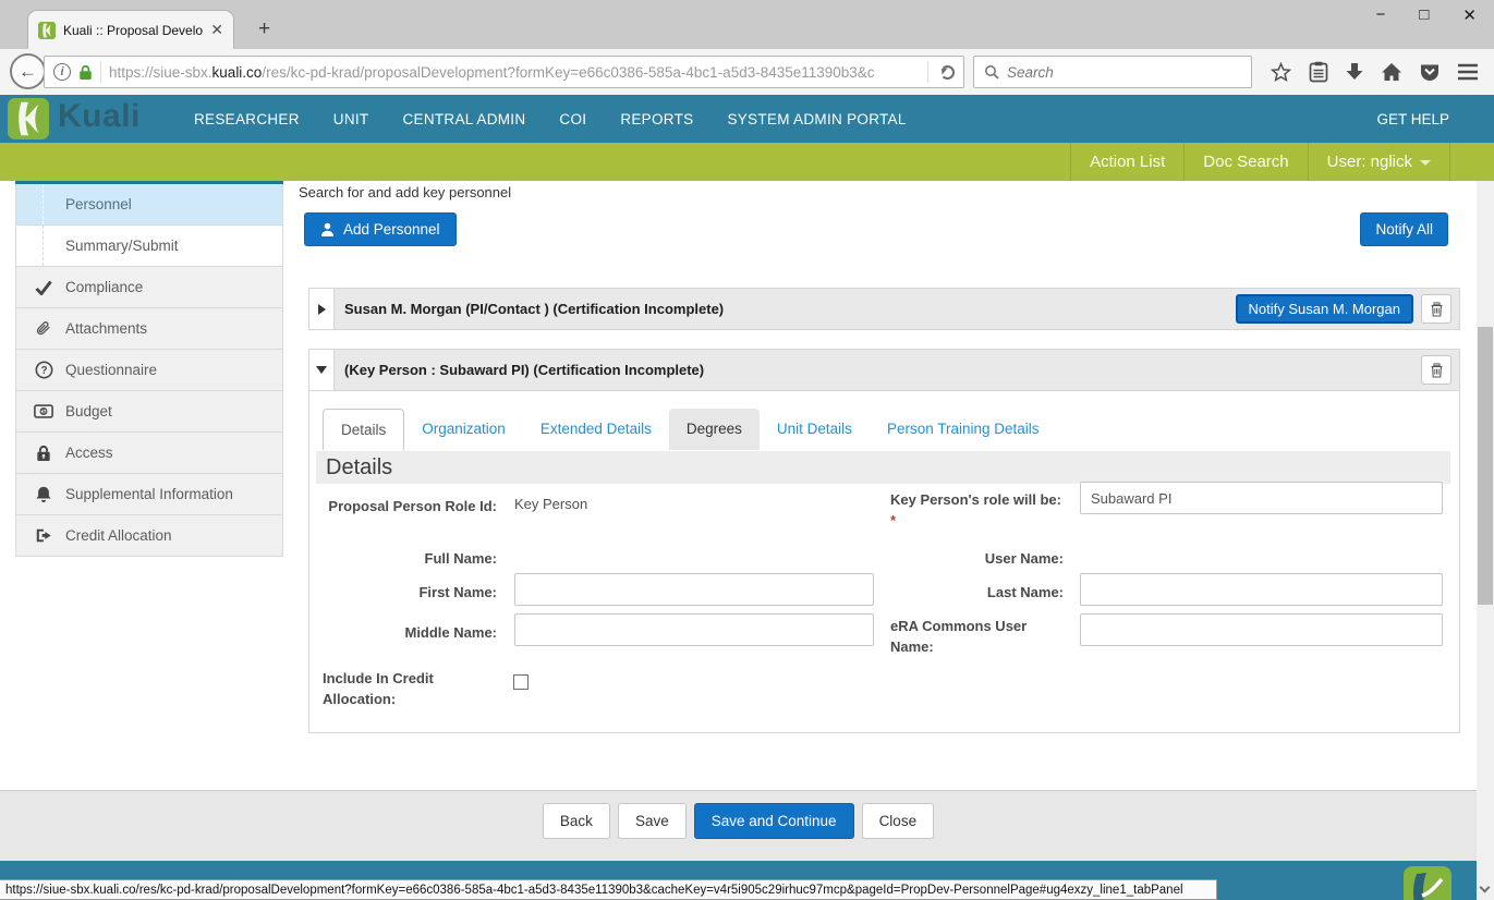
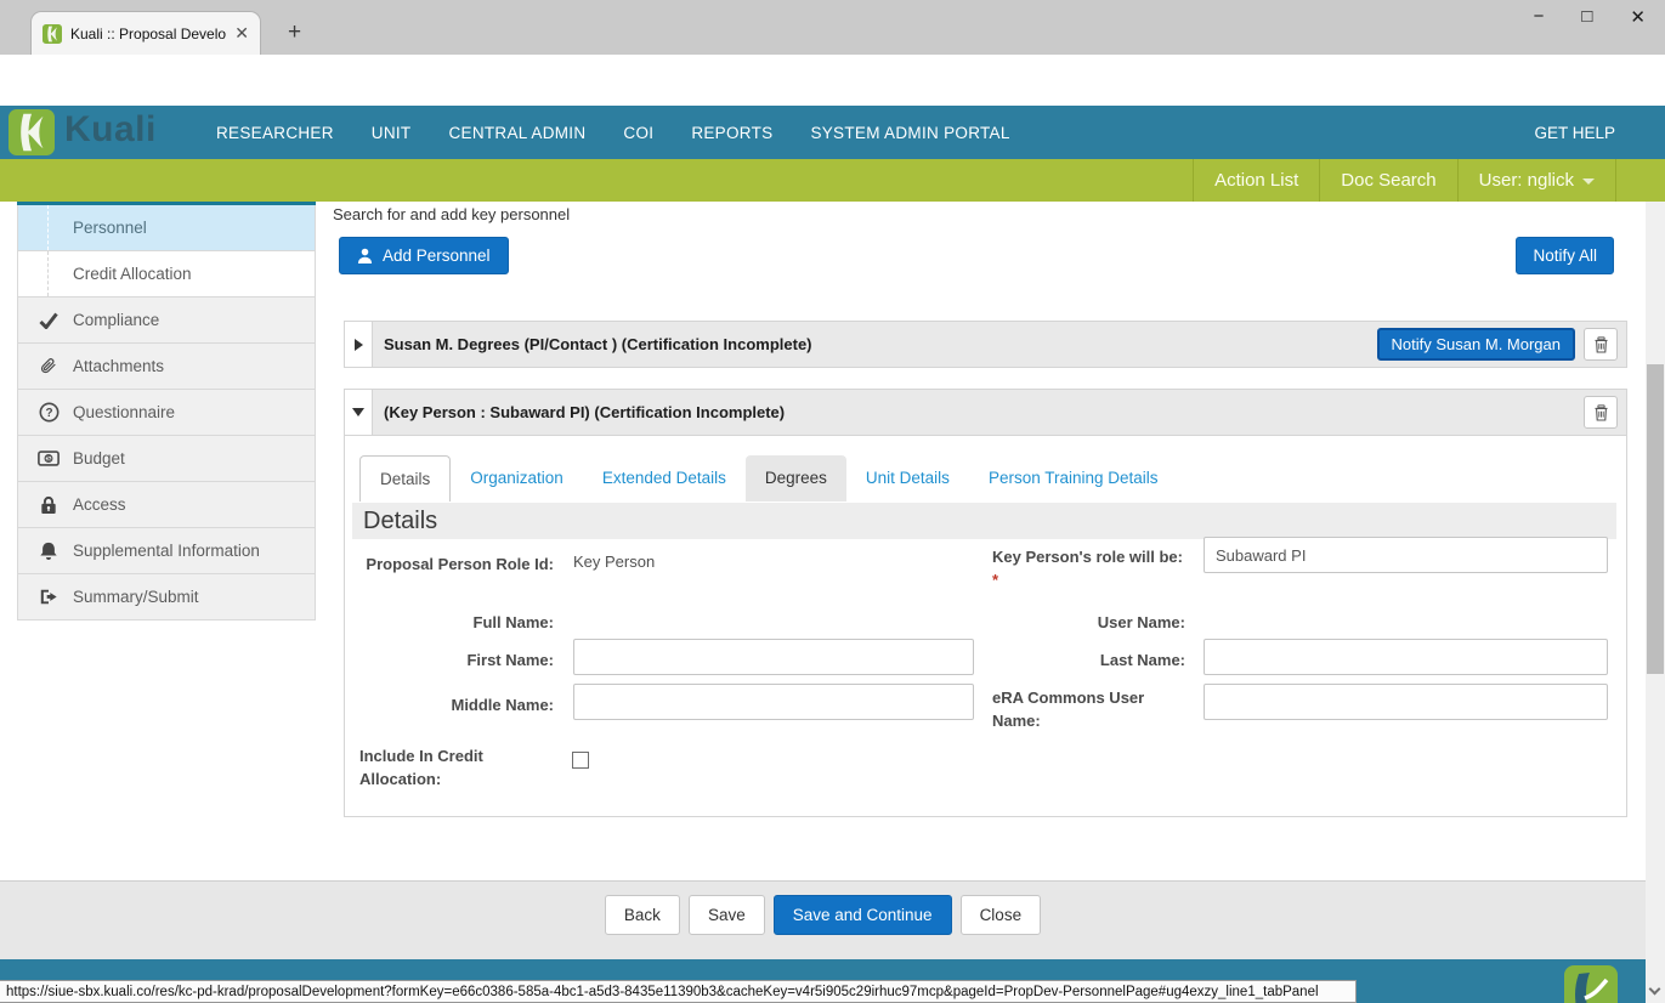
  Kuali :: Proposal Develo
  ✕
  +
  −
  □
  ✕
- ←
- i
- https://siue-sbx.kuali.co/res/kc-pd-krad/proposalDevelopment?formKey=e66c0386-585a-4bc1-a5d3-8435e11390b3&c
- Search
  Kuali
  RESEARCHER
  UNIT
  CENTRAL ADMIN
  COI
  REPORTS
  SYSTEM ADMIN PORTAL
  GET HELP
  Action List
  Doc Search
  User: nglick
  Personnel
- Summary/Submit
+ Credit Allocation
  Compliance
  Attachments
  ?
  Questionnaire
  Budget
  Access
  Supplemental Information
- Credit Allocation
+ Summary/Submit
  Search for and add key personnel
  Add Personnel
  Notify All
- Susan M. Morgan (PI/Contact ) (Certification Incomplete)
+ Susan M. Degrees (PI/Contact ) (Certification Incomplete)
  Notify Susan M. Morgan
  (Key Person : Subaward PI) (Certification Incomplete)
  Details
  Organization
  Extended Details
  Degrees
  Unit Details
  Person Training Details
  Details
  Proposal Person Role Id:
  Key Person
  Full Name:
  First Name:
  Middle Name:
  Include In Credit Allocation:
  Key Person's role will be: *
  Subaward PI
  User Name:
  Last Name:
  eRA Commons User Name:
  Back
  Save
  Save and Continue
  Close
  https://siue-sbx.kuali.co/res/kc-pd-krad/proposalDevelopment?formKey=e66c0386-585a-4bc1-a5d3-8435e11390b3&cacheKey=v4r5i905c29irhuc97mcp&pageId=PropDev-PersonnelPage#ug4exzy_line1_tabPanel
